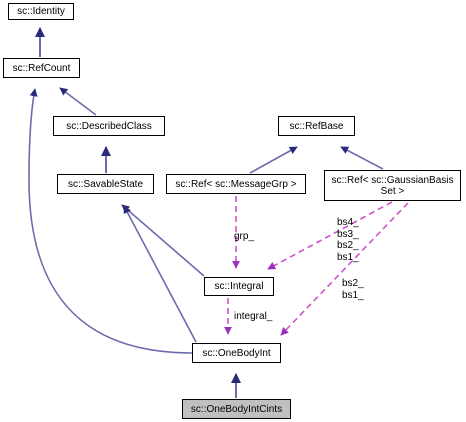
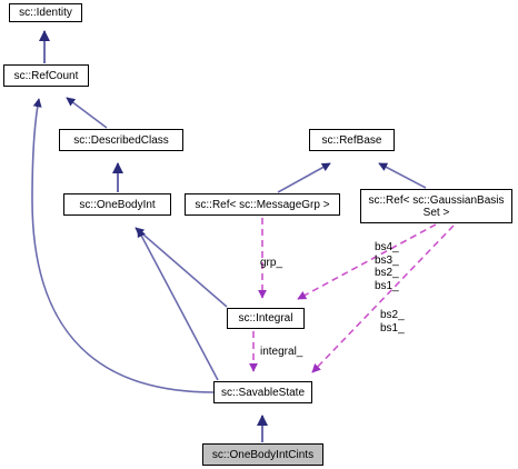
  sc::Identity
  sc::RefCount
  sc::DescribedClass
- sc::SavableState
+ sc::OneBodyInt
  sc::Ref< sc::MessageGrp >
  sc::RefBase
  sc::Ref< sc::GaussianBasis
  Set >
  sc::Integral
- sc::OneBodyInt
+ sc::SavableState
  sc::OneBodyIntCints
  grp_
  bs4_
  bs3_
  bs2_
  bs1_
  bs2_
  bs1_
  integral_
